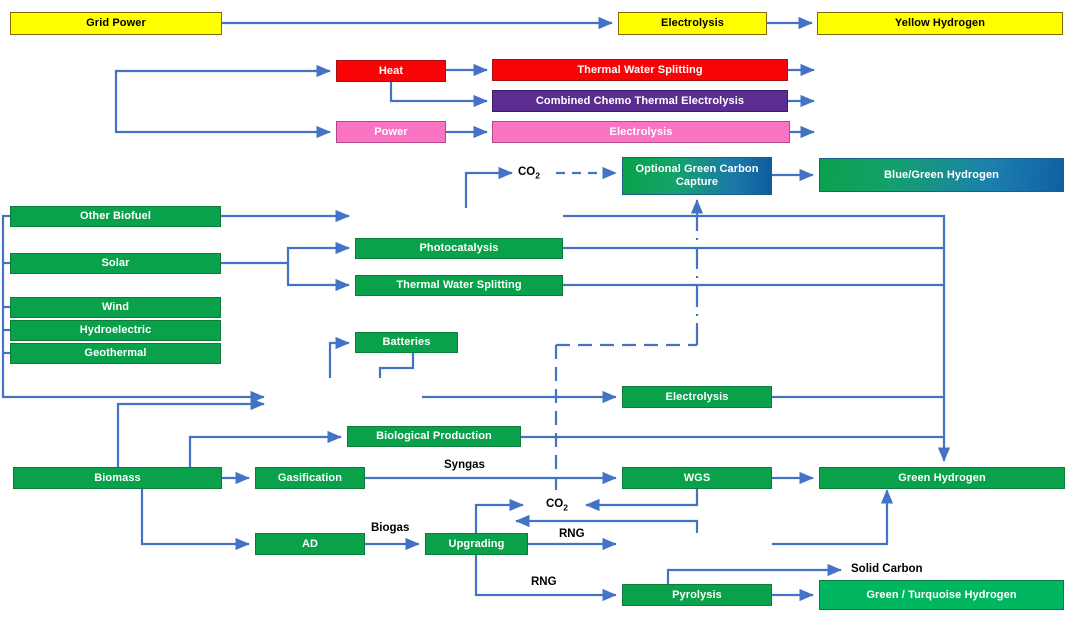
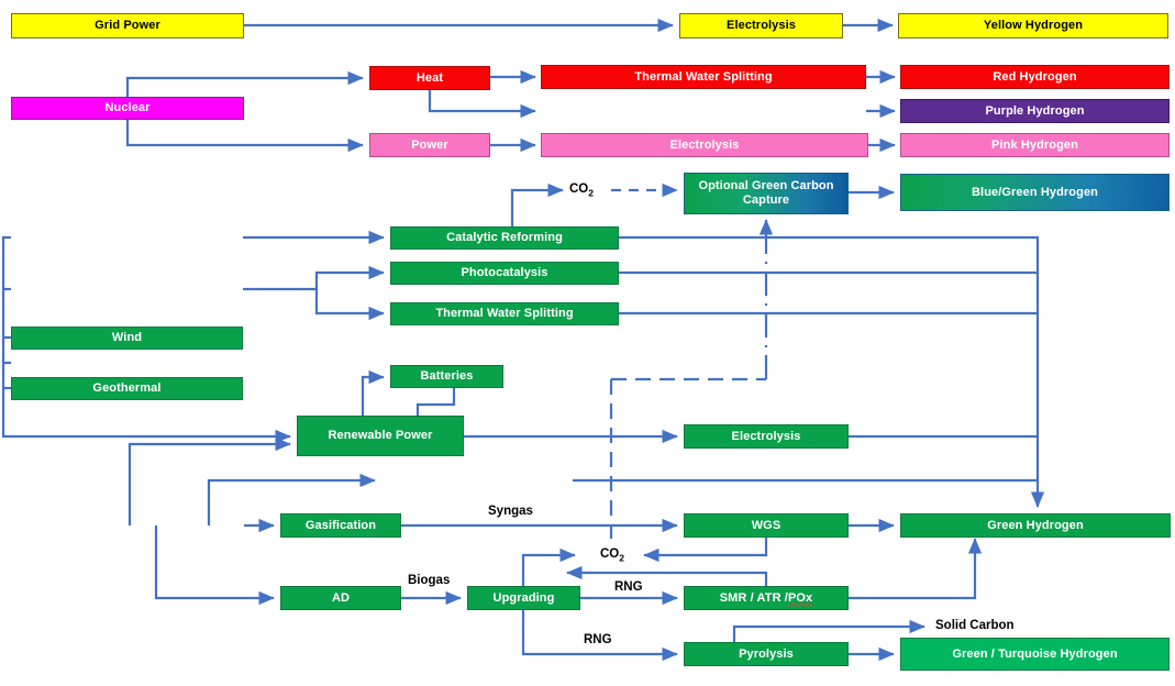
  Grid Power
  Electrolysis
  Yellow Hydrogen
+ Nuclear
  Heat
  Power
  Thermal Water Splitting
- Combined Chemo Thermal Electrolysis
  Electrolysis
+ Red Hydrogen
+ Purple Hydrogen
+ Pink Hydrogen
  Optional Green Carbon
  Capture
  Blue/Green Hydrogen
- Other Biofuel
- Solar
  Wind
- Hydroelectric
  Geothermal
+ Catalytic Reforming
  Photocatalysis
  Thermal Water Splitting
  Batteries
+ Renewable Power
  Electrolysis
- Biological Production
- Biomass
  Gasification
  WGS
  Green Hydrogen
  AD
  Upgrading
+ SMR / ATR /
+ POx
  Pyrolysis
  Green / Turquoise Hydrogen
  CO2
  Syngas
  CO2
  Biogas
  RNG
  RNG
  Solid Carbon
